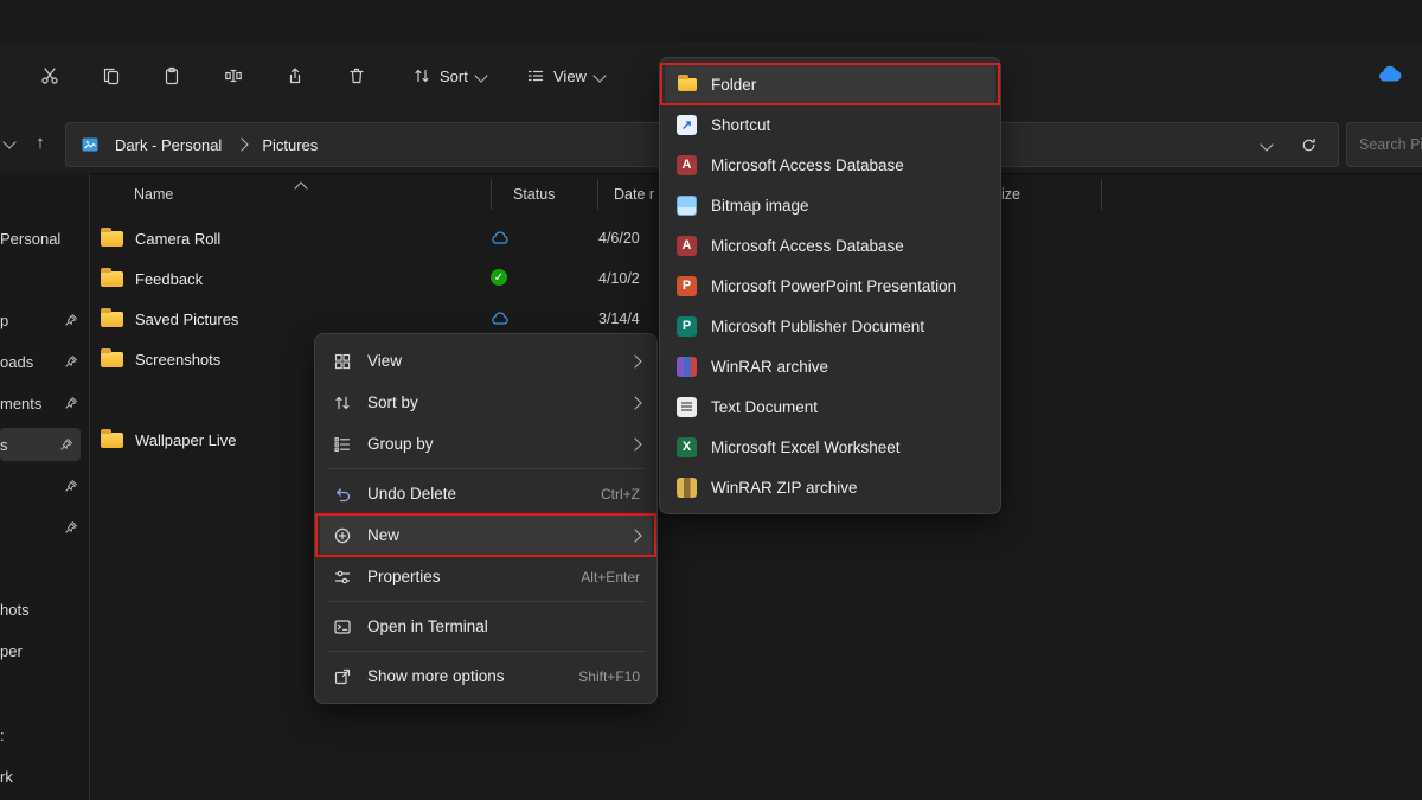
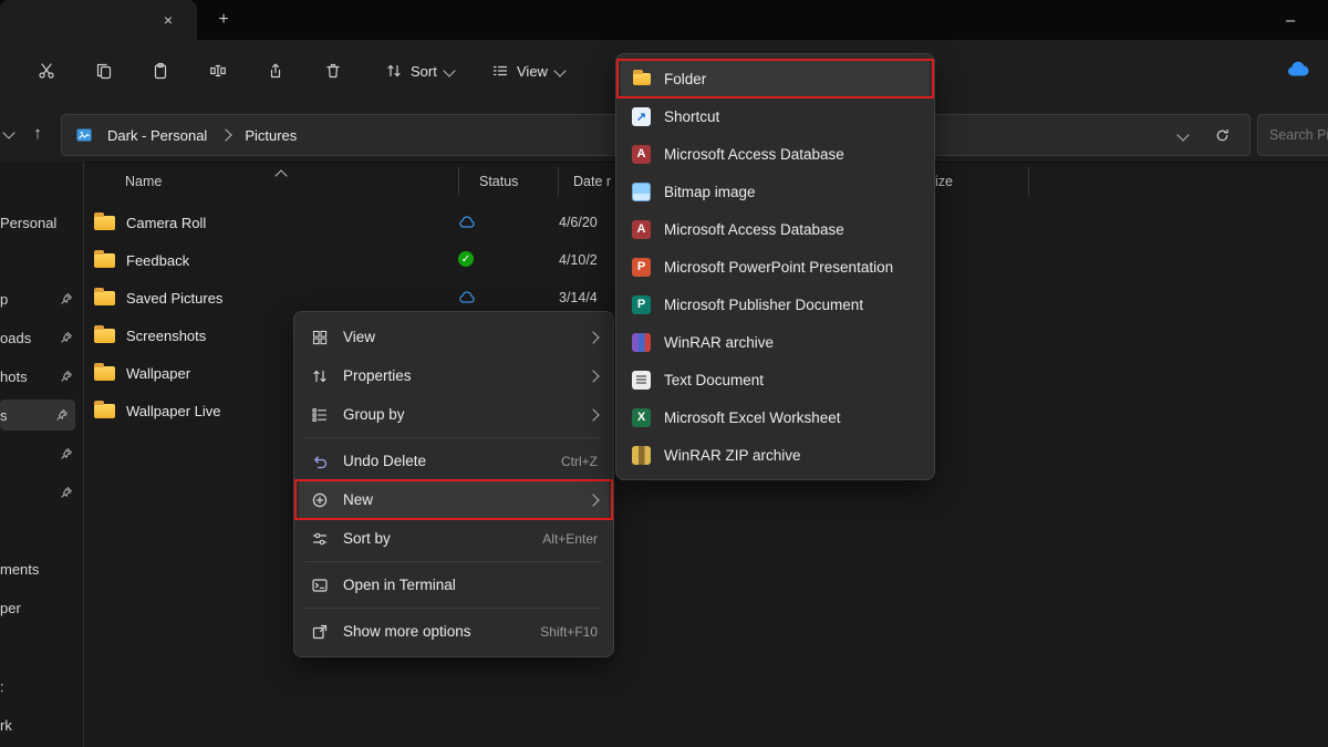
+ ×
+ +
+ –
  Sort
  View
  ↑
  Dark - Personal
  Pictures
  Search P
  Personal
  p
  oads
- ments
+ hots
  s
- hots
+ ments
  per
  :
  rk
  Name
  Status
  Date r
  ize
  Camera Roll
  4/6/20
  Feedback
  4/10/2
  Saved Pictures
  3/14/4
  Screenshots
+ Wallpaper
  Wallpaper Live
  View
- Sort by
+ Properties
  Group by
  Undo Delete
  Ctrl+Z
  New
- Properties
+ Sort by
  Alt+Enter
  Open in Terminal
  Show more options
  Shift+F10
  Folder
  Shortcut
  Microsoft Access Database
  Bitmap image
  Microsoft Access Database
  Microsoft PowerPoint Presentation
  Microsoft Publisher Document
  WinRAR archive
  Text Document
  Microsoft Excel Worksheet
  WinRAR ZIP archive
